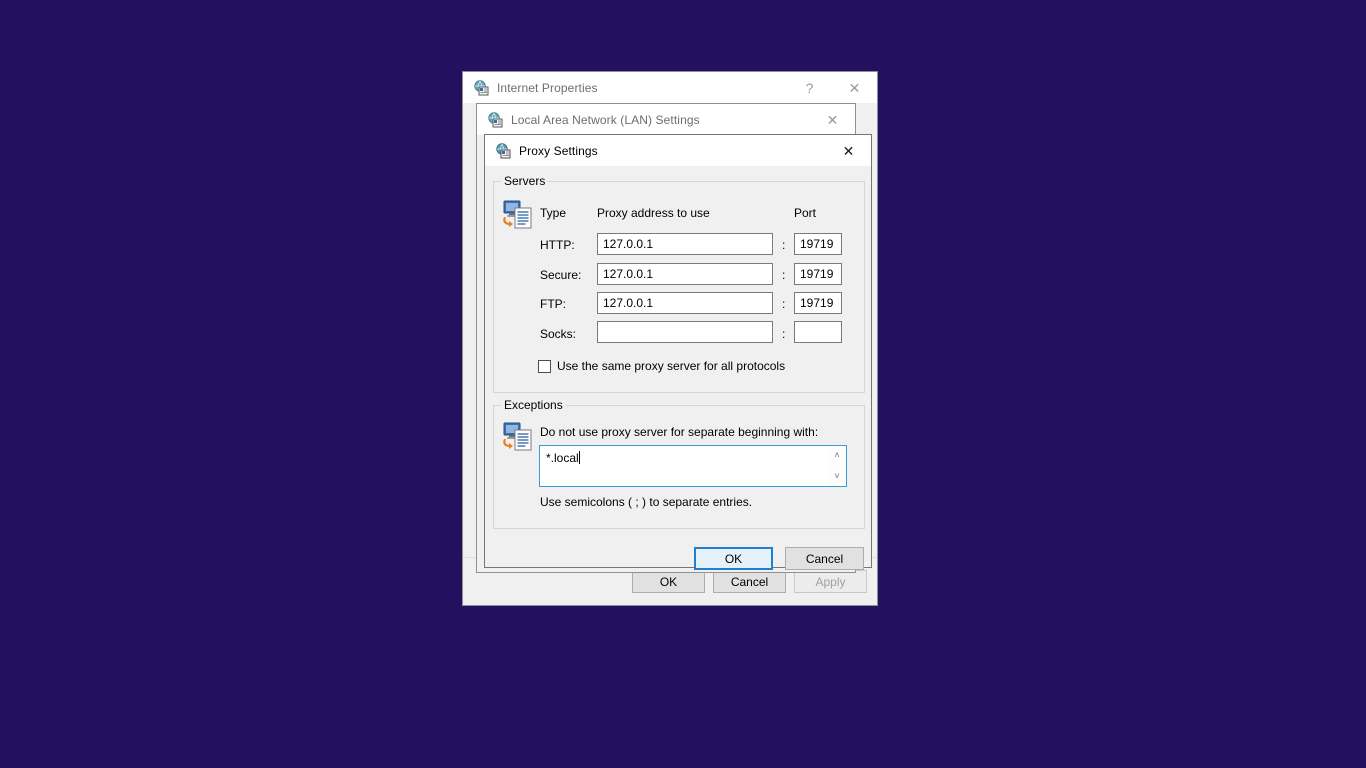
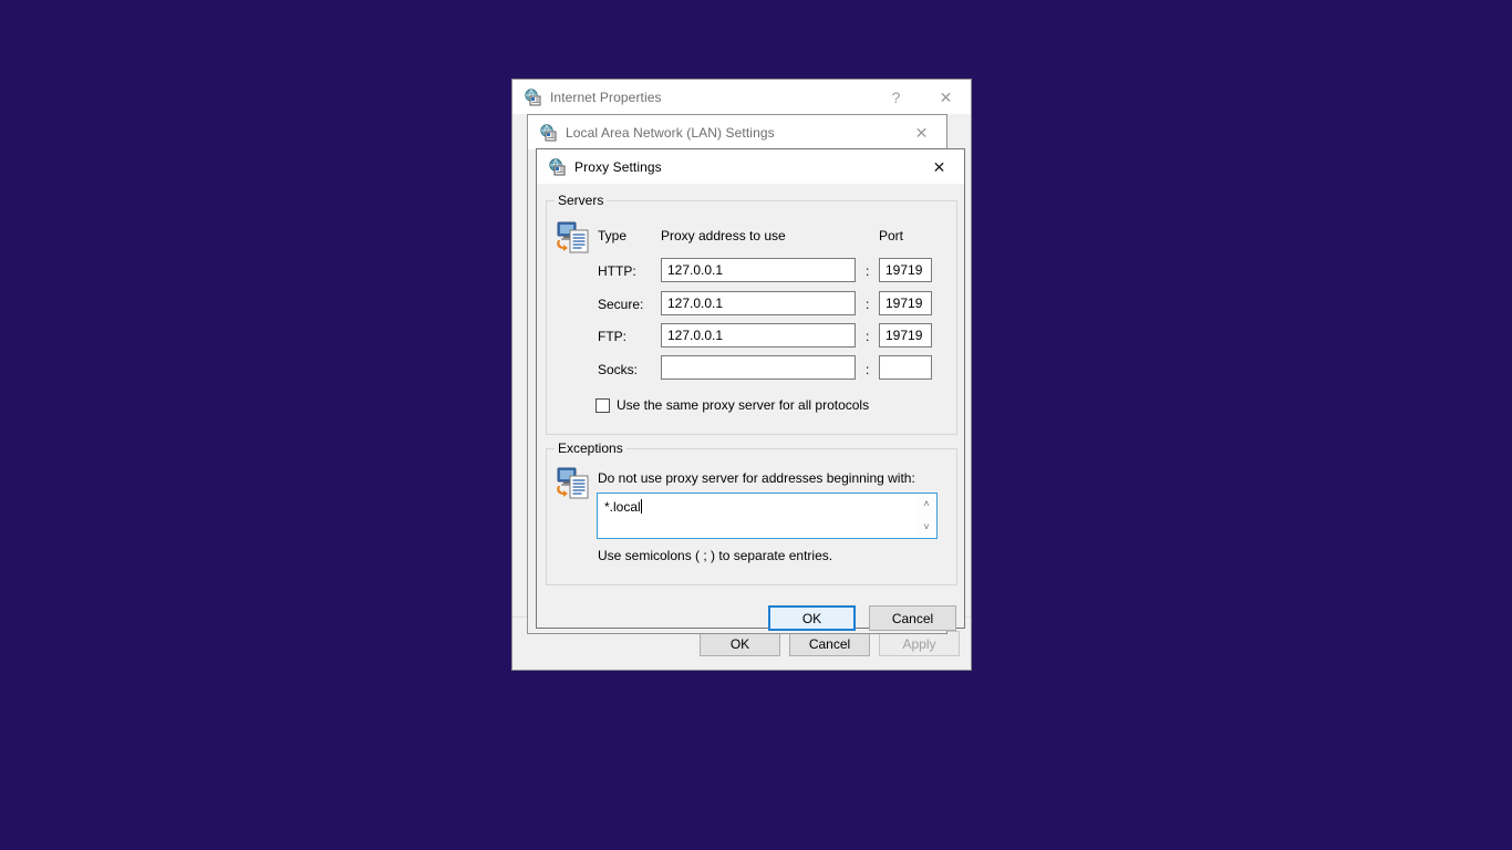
  Internet Properties
  ?
  ✕
  OK
  Cancel
  Apply
  Local Area Network (LAN) Settings
  ✕
  Proxy Settings
  ✕
  Servers
  Type
  Proxy address to use
  Port
  HTTP:
  127.0.0.1
  :
  19719
  Secure:
  127.0.0.1
  :
  19719
  FTP:
  127.0.0.1
  :
  19719
  Socks:
  :
  Use the same proxy server for all protocols
  Exceptions
- Do not use proxy server for separate beginning with:
+ Do not use proxy server for addresses beginning with:
  *.local
  ˄
  ˅
  Use semicolons ( ; ) to separate entries.
  OK
  Cancel
